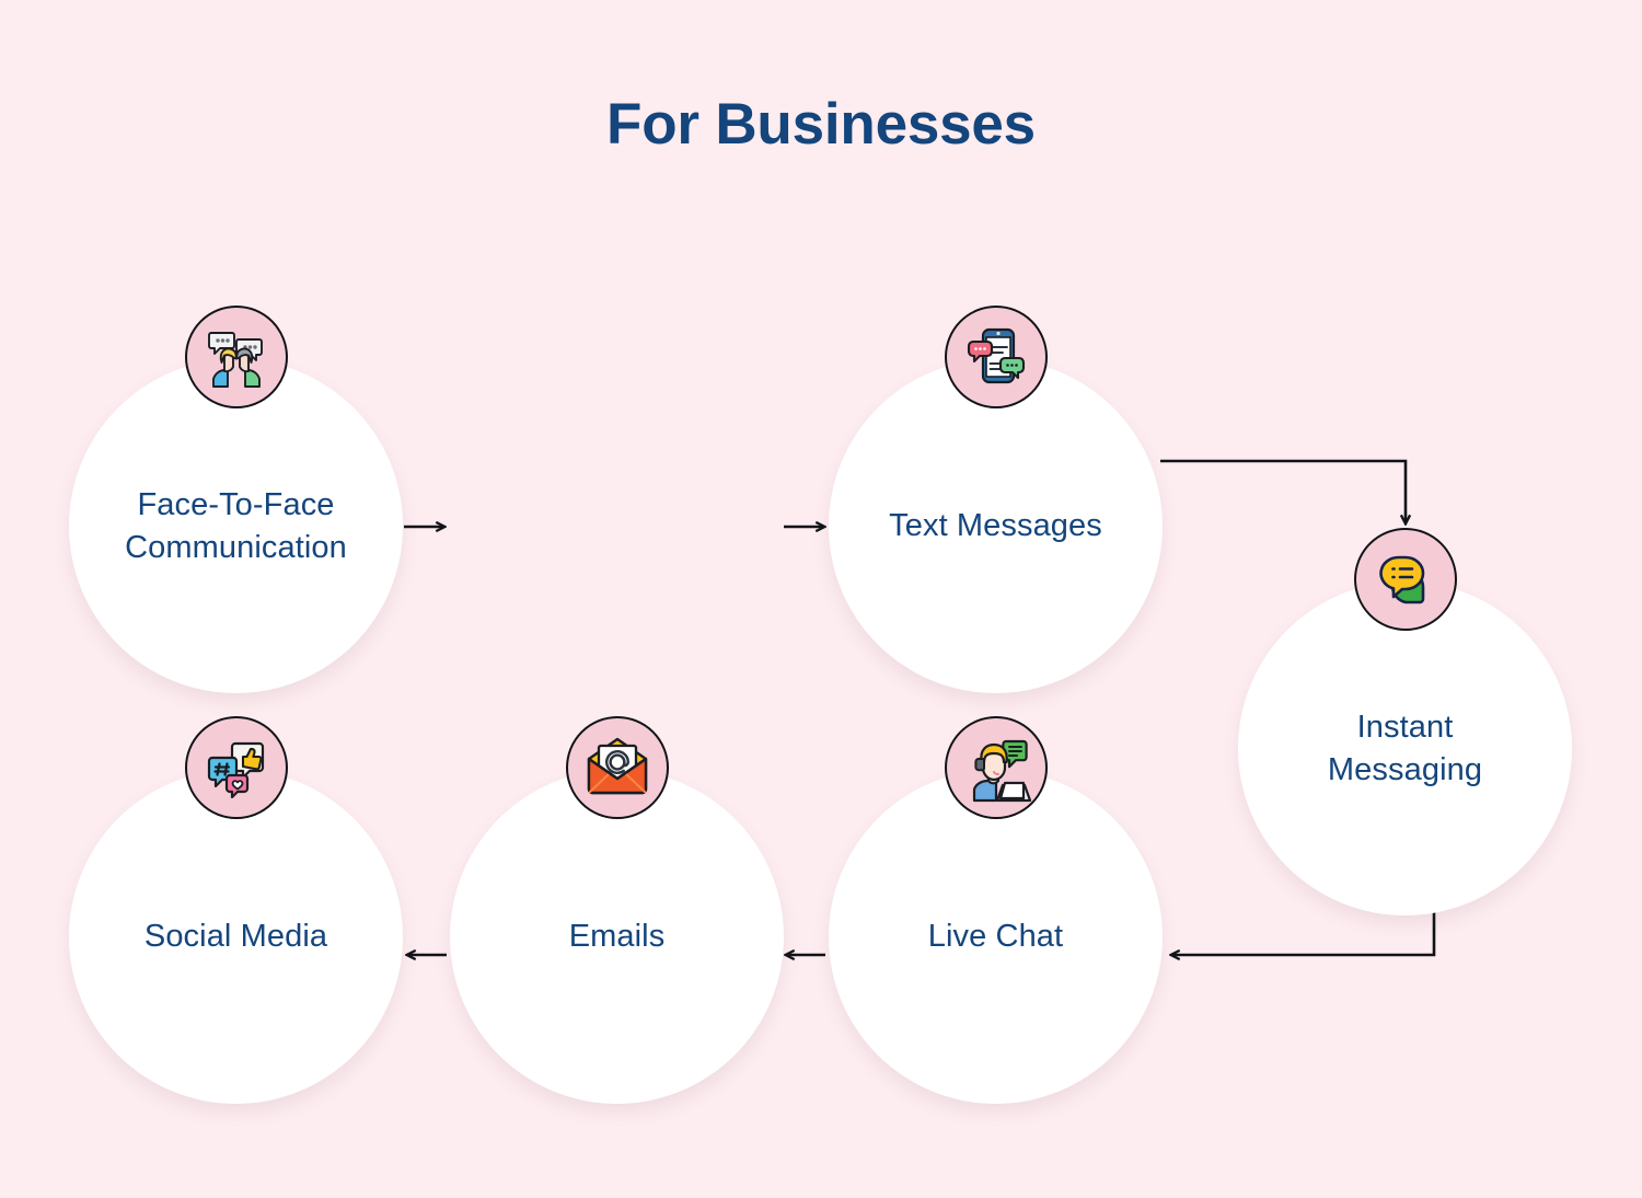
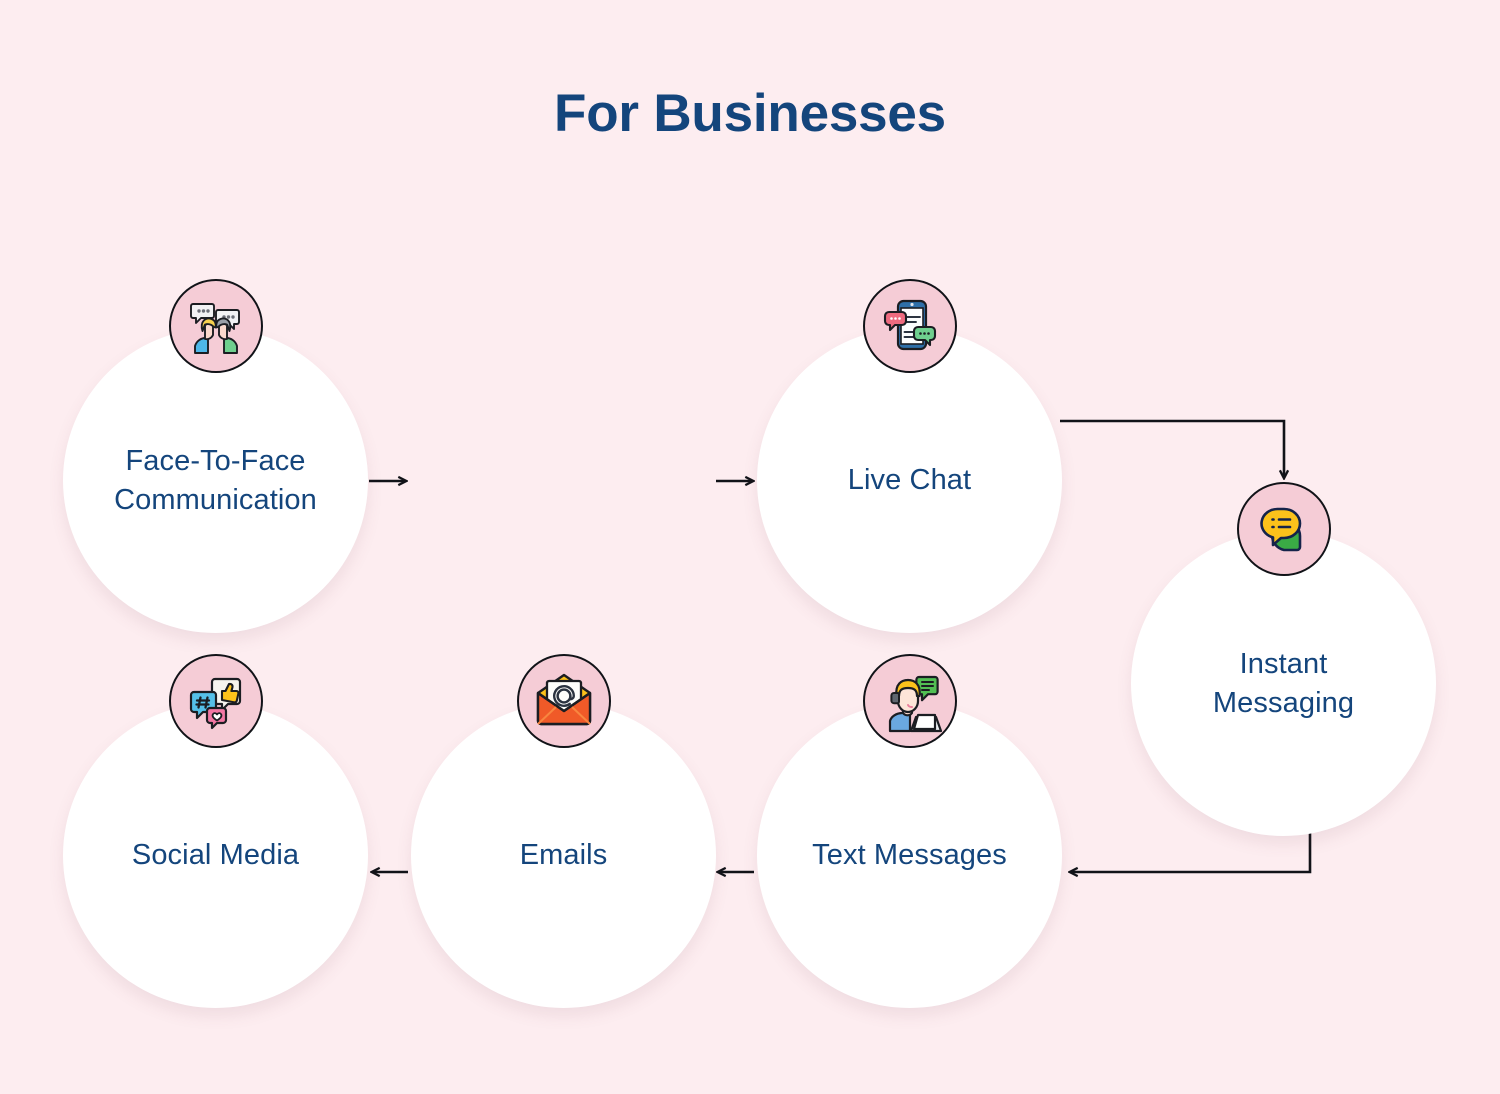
  For Businesses
  Face-To-Face
  Communication
- Text Messages
+ Live Chat
  Instant
  Messaging
  Social Media
  Emails
- Live Chat
+ Text Messages
